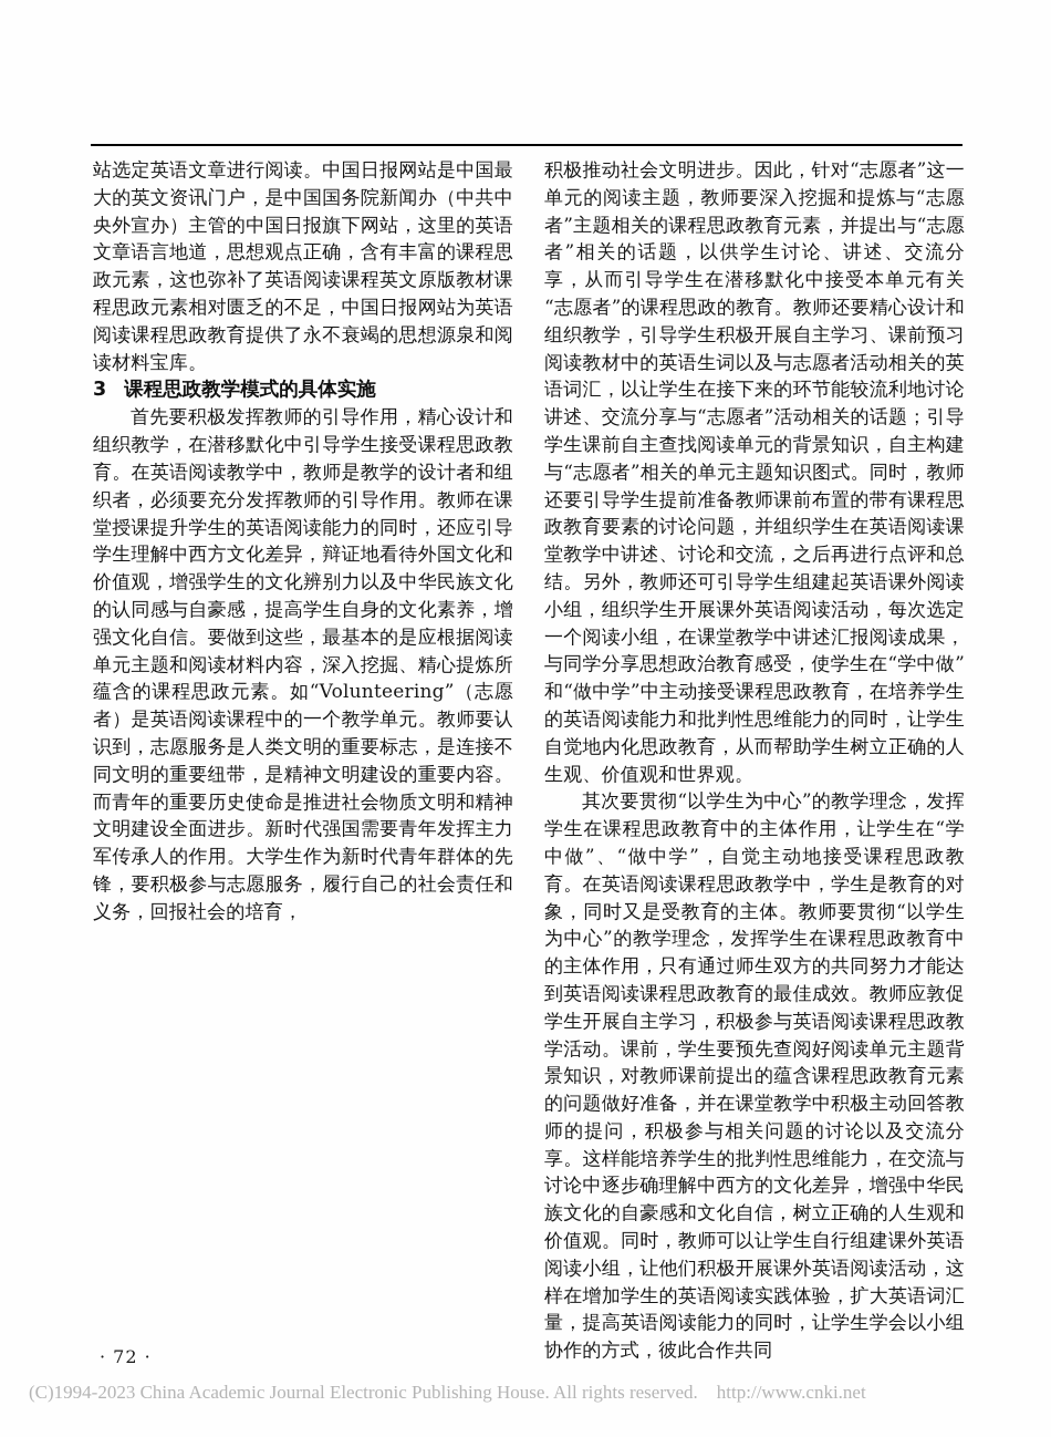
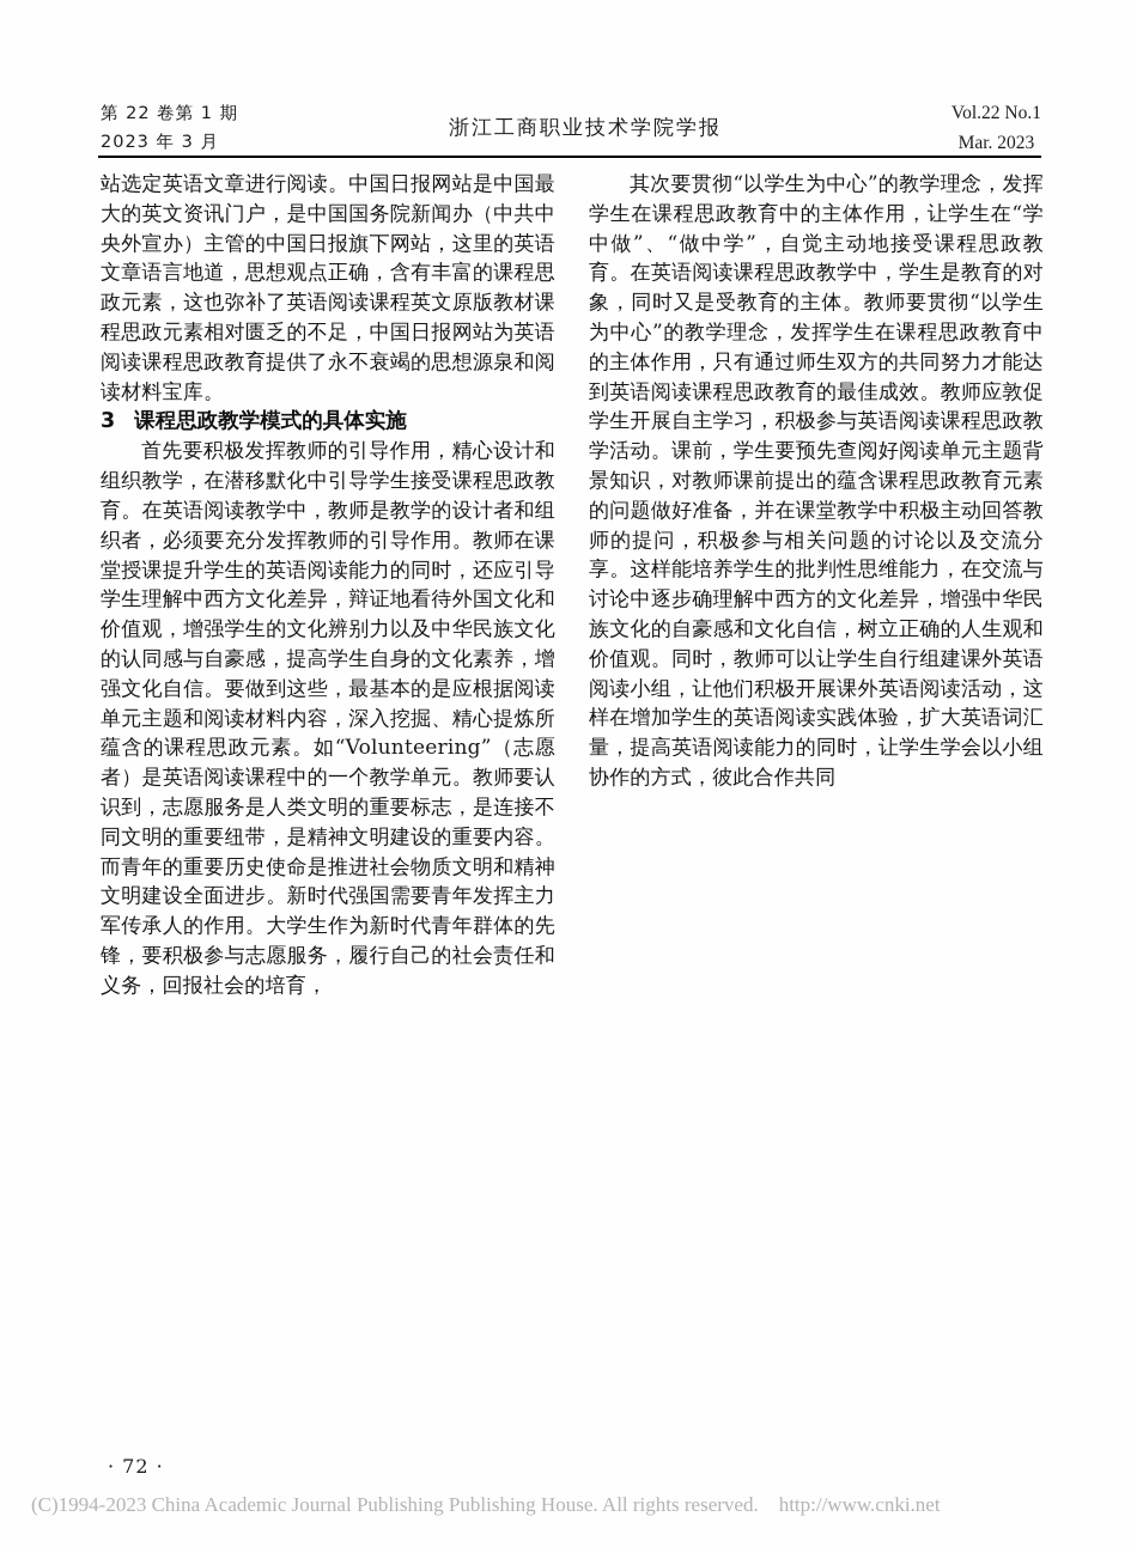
+ 第 22 卷第 1 期
+ 2023 年 3 月
+ 浙江工商职业技术学院学报
+ Vol.22 No.1
+ Mar. 2023
  站选定英语文章进行阅读。中国日报网站是中国最大的英文资讯门户，是中国国务院新闻办（中共中央外宣办）主管的中国日报旗下网站，这里的英语文章语言地道，思想观点正确，含有丰富的课程思政元素，这也弥补了英语阅读课程英文原版教材课程思政元素相对匮乏的不足，中国日报网站为英语阅读课程思政教育提供了永不衰竭的思想源泉和阅读材料宝库。
  3 课程思政教学模式的具体实施
  首先要积极发挥教师的引导作用，精心设计和组织教学，在潜移默化中引导学生接受课程思政教育。在英语阅读教学中，教师是教学的设计者和组织者，必须要充分发挥教师的引导作用。教师在课堂授课提升学生的英语阅读能力的同时，还应引导学生理解中西方文化差异，辩证地看待外国文化和价值观，增强学生的文化辨别力以及中华民族文化的认同感与自豪感，提高学生自身的文化素养，增强文化自信。要做到这些，最基本的是应根据阅读单元主题和阅读材料内容，深入挖掘、精心提炼所蕴含的课程思政元素。如“Volunteering”（志愿者）是英语阅读课程中的一个教学单元。教师要认识到，志愿服务是人类文明的重要标志，是连接不同文明的重要纽带，是精神文明建设的重要内容。而青年的重要历史使命是推进社会物质文明和精神文明建设全面进步。新时代强国需要青年发挥主力军传承人的作用。大学生作为新时代青年群体的先锋，要积极参与志愿服务，履行自己的社会责任和义务，回报社会的培育，
- 积极推动社会文明进步。因此，针对“志愿者”这一单元的阅读主题，教师要深入挖掘和提炼与“志愿者”主题相关的课程思政教育元素，并提出与“志愿者”相关的话题，以供学生讨论、讲述、交流分享，从而引导学生在潜移默化中接受本单元有关“志愿者”的课程思政的教育。教师还要精心设计和组织教学，引导学生积极开展自主学习、课前预习阅读教材中的英语生词以及与志愿者活动相关的英语词汇，以让学生在接下来的环节能较流利地讨论讲述、交流分享与“志愿者”活动相关的话题；引导学生课前自主查找阅读单元的背景知识，自主构建与“志愿者”相关的单元主题知识图式。同时，教师还要引导学生提前准备教师课前布置的带有课程思政教育要素的讨论问题，并组织学生在英语阅读课堂教学中讲述、讨论和交流，之后再进行点评和总结。另外，教师还可引导学生组建起英语课外阅读小组，组织学生开展课外英语阅读活动，每次选定一个阅读小组，在课堂教学中讲述汇报阅读成果，与同学分享思想政治教育感受，使学生在“学中做”和“做中学”中主动接受课程思政教育，在培养学生的英语阅读能力和批判性思维能力的同时，让学生自觉地内化思政教育，从而帮助学生树立正确的人生观、价值观和世界观。
  其次要贯彻“以学生为中心”的教学理念，发挥学生在课程思政教育中的主体作用，让学生在“学中做”、“做中学”，自觉主动地接受课程思政教育。在英语阅读课程思政教学中，学生是教育的对象，同时又是受教育的主体。教师要贯彻“以学生为中心”的教学理念，发挥学生在课程思政教育中的主体作用，只有通过师生双方的共同努力才能达到英语阅读课程思政教育的最佳成效。教师应敦促学生开展自主学习，积极参与英语阅读课程思政教学活动。课前，学生要预先查阅好阅读单元主题背景知识，对教师课前提出的蕴含课程思政教育元素的问题做好准备，并在课堂教学中积极主动回答教师的提问，积极参与相关问题的讨论以及交流分享。这样能培养学生的批判性思维能力，在交流与讨论中逐步确理解中西方的文化差异，增强中华民族文化的自豪感和文化自信，树立正确的人生观和价值观。同时，教师可以让学生自行组建课外英语阅读小组，让他们积极开展课外英语阅读活动，这样在增加学生的英语阅读实践体验，扩大英语词汇量，提高英语阅读能力的同时，让学生学会以小组协作的方式，彼此合作共同
  · 72 ·
- (C)1994-2023 China Academic Journal Electronic Publishing House. All rights reserved. http://www.cnki.net
+ (C)1994-2023 China Academic Journal Publishing Publishing House. All rights reserved. http://www.cnki.net
